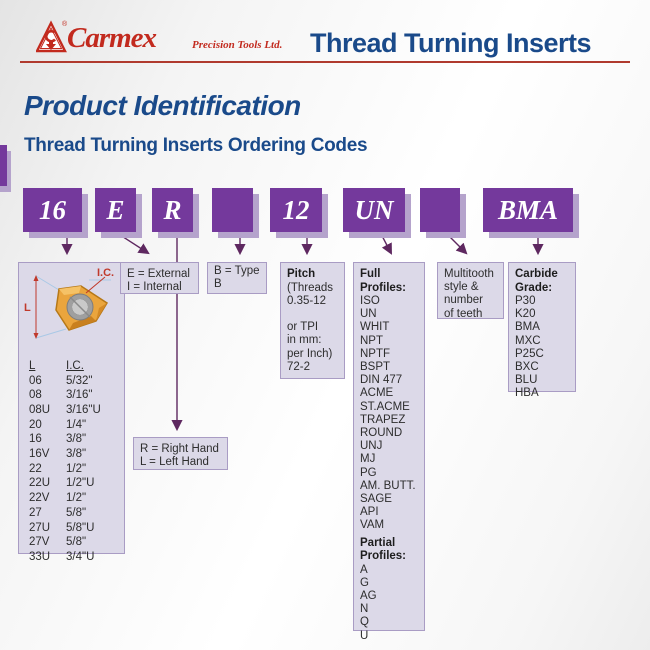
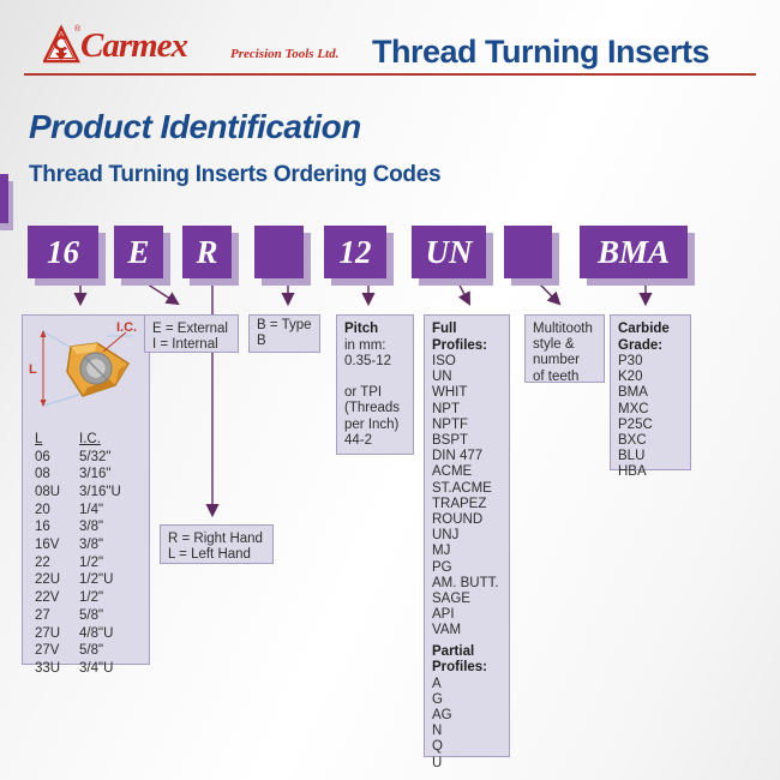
  Carmex
  Precision Tools Ltd.
  Thread Turning Inserts
  Product Identification
  Thread Turning Inserts Ordering Codes
  16
  E
  R
  12
  UN
  BMA
  L
  I.C.
  L
  I.C.
  06
  5/32"
  08
  3/16"
  08U
  3/16"U
  20
  1/4"
  16
  3/8"
  16V
  3/8"
  22
  1/2"
  22U
  1/2"U
  22V
  1/2"
  27
  5/8"
  27U
- 5/8"U
+ 4/8"U
  27V
  5/8"
  33U
  3/4"U
  E = External
  I = Internal
  B = Type B
  Pitch
- (Threads
+ in mm:
  0.35-12
  or TPI
- in mm:
+ (Threads
  per Inch)
- 72-2
+ 44-2
  Full Profiles:
  ISO
  UN
  WHIT
  NPT
  NPTF
  BSPT
  DIN 477
  ACME
  ST.ACME
  TRAPEZ
  ROUND
  UNJ
  MJ
  PG
  AM. BUTT.
  SAGE
  API
  VAM
  Partial Profiles:
  A
  G
  AG
  N
  Q
  U
  Multitooth
  style &
  number
  of teeth
  Carbide Grade:
  P30
  K20
  BMA
  MXC
  P25C
  BXC
  BLU
  HBA
  R = Right Hand
  L = Left Hand
